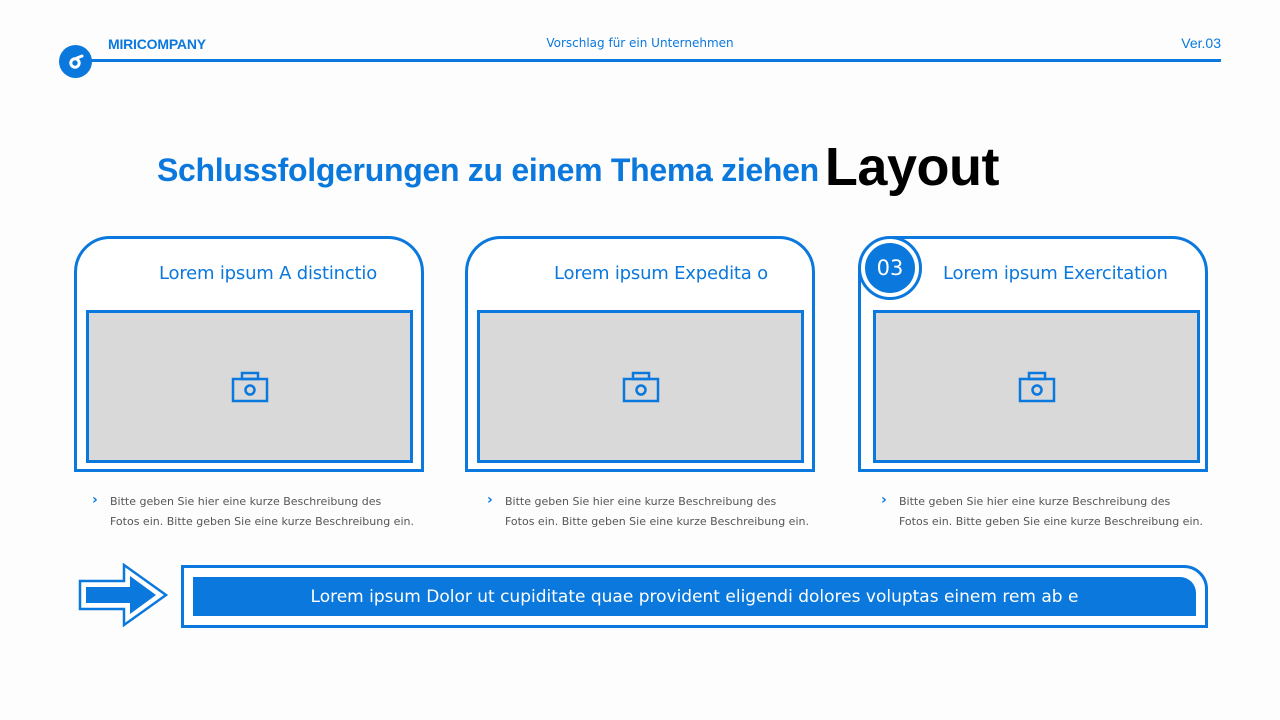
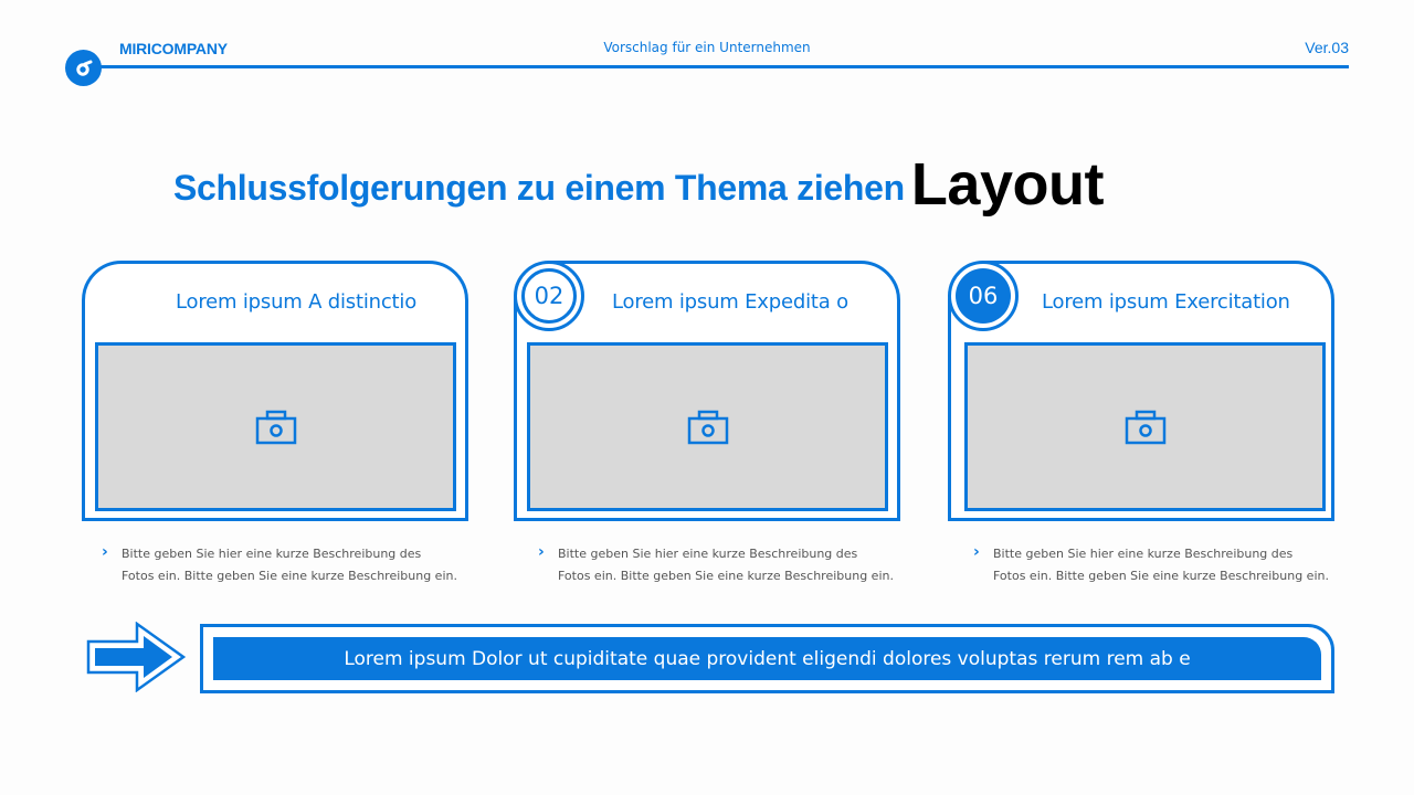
  MIRICOMPANY
  Vorschlag für ein Unternehmen
  Ver.03
  Schlussfolgerungen zu einem Thema ziehen
  Layout
  Lorem ipsum A distinctio
  ›
  Bitte geben Sie hier eine kurze Beschreibung des
  Fotos ein. Bitte geben Sie eine kurze Beschreibung ein.
+ 02
  Lorem ipsum Expedita o
  ›
  Bitte geben Sie hier eine kurze Beschreibung des
  Fotos ein. Bitte geben Sie eine kurze Beschreibung ein.
- 03
+ 06
  Lorem ipsum Exercitation
  ›
  Bitte geben Sie hier eine kurze Beschreibung des
  Fotos ein. Bitte geben Sie eine kurze Beschreibung ein.
- Lorem ipsum Dolor ut cupiditate quae provident eligendi dolores voluptas einem rem ab e
+ Lorem ipsum Dolor ut cupiditate quae provident eligendi dolores voluptas rerum rem ab e
